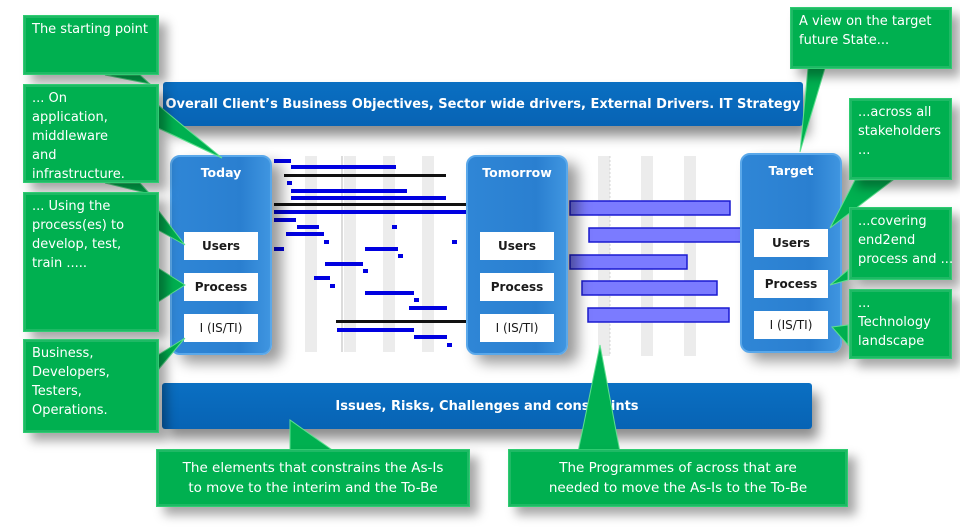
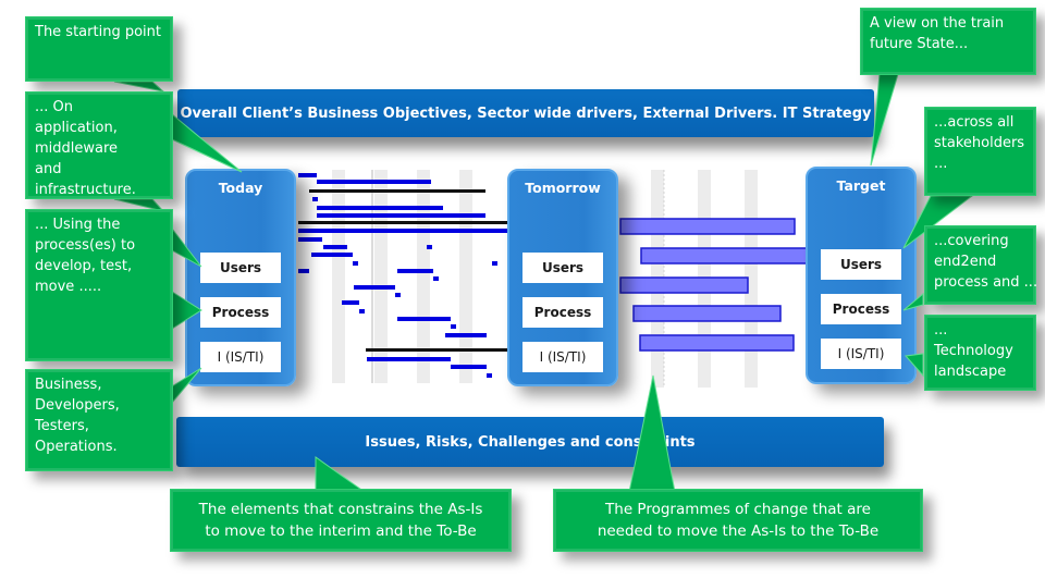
  Overall Client’s Business Objectives, Sector wide drivers, External Drivers. IT Strategy
  Issues, Risks, Challenges and consints
  Today
  Users
  Process
  I (IS/TI)
  Tomorrow
  Users
  Process
  I (IS/TI)
  Target
  Users
  Process
  I (IS/TI)
  The starting point
  ... On application, middleware and infrastructure.
- ... Using the process(es) to develop, test, train .....
+ ... Using the process(es) to develop, test, move .....
  Business, Developers, Testers, Operations.
- A view on the target future State...
+ A view on the train future State...
  ...across all stakeholders ...
  ...covering end2end process and ...
  ... Technology landscape
  The elements that constrains the As-Is to move to the interim and the To-Be
- The Programmes of across that are needed to move the As-Is to the To-Be
+ The Programmes of change that are needed to move the As-Is to the To-Be
